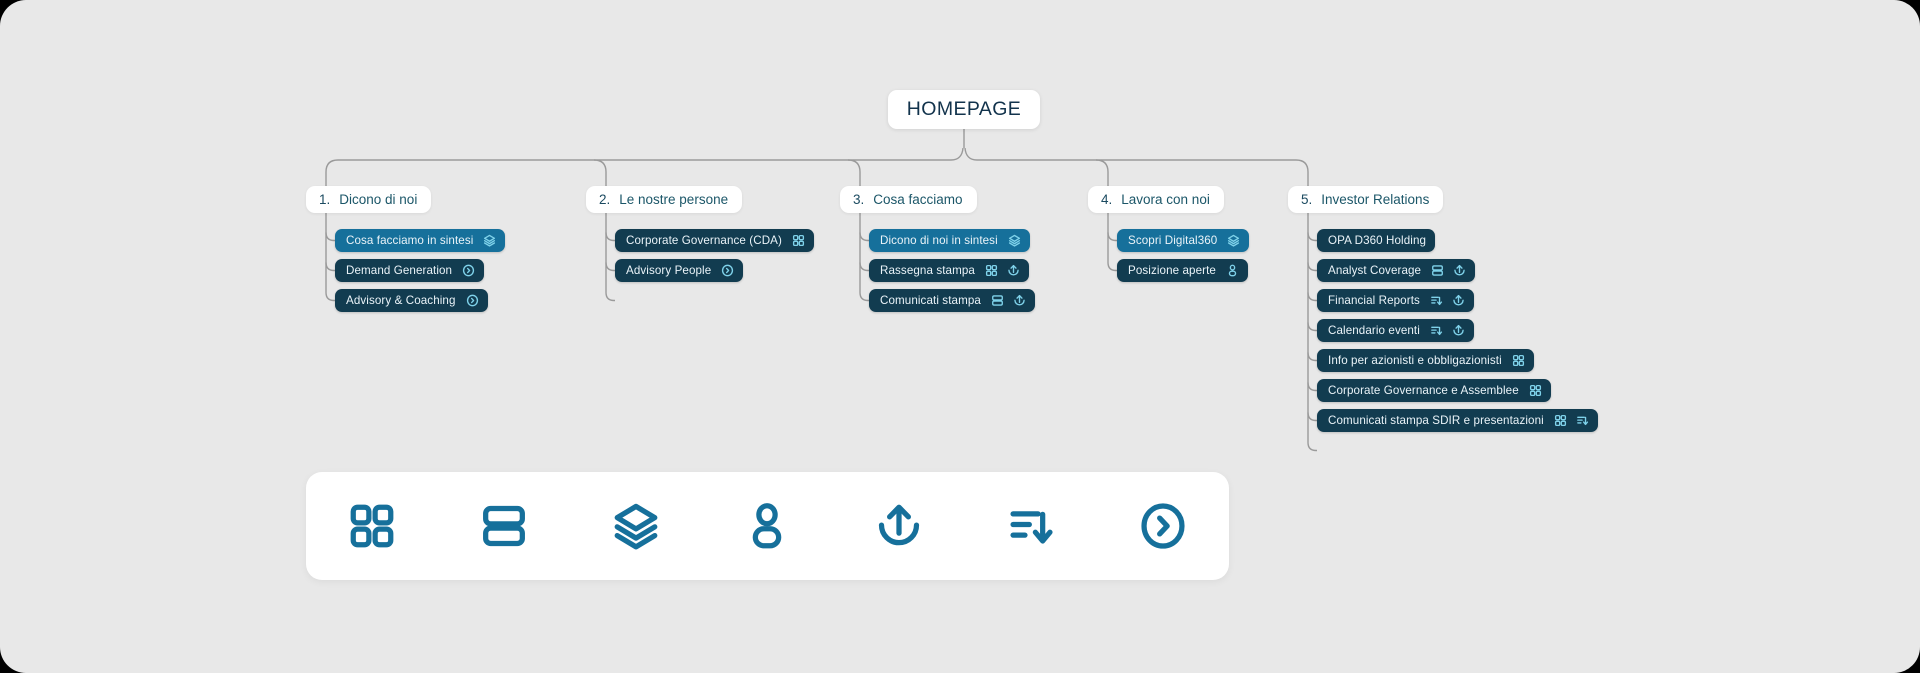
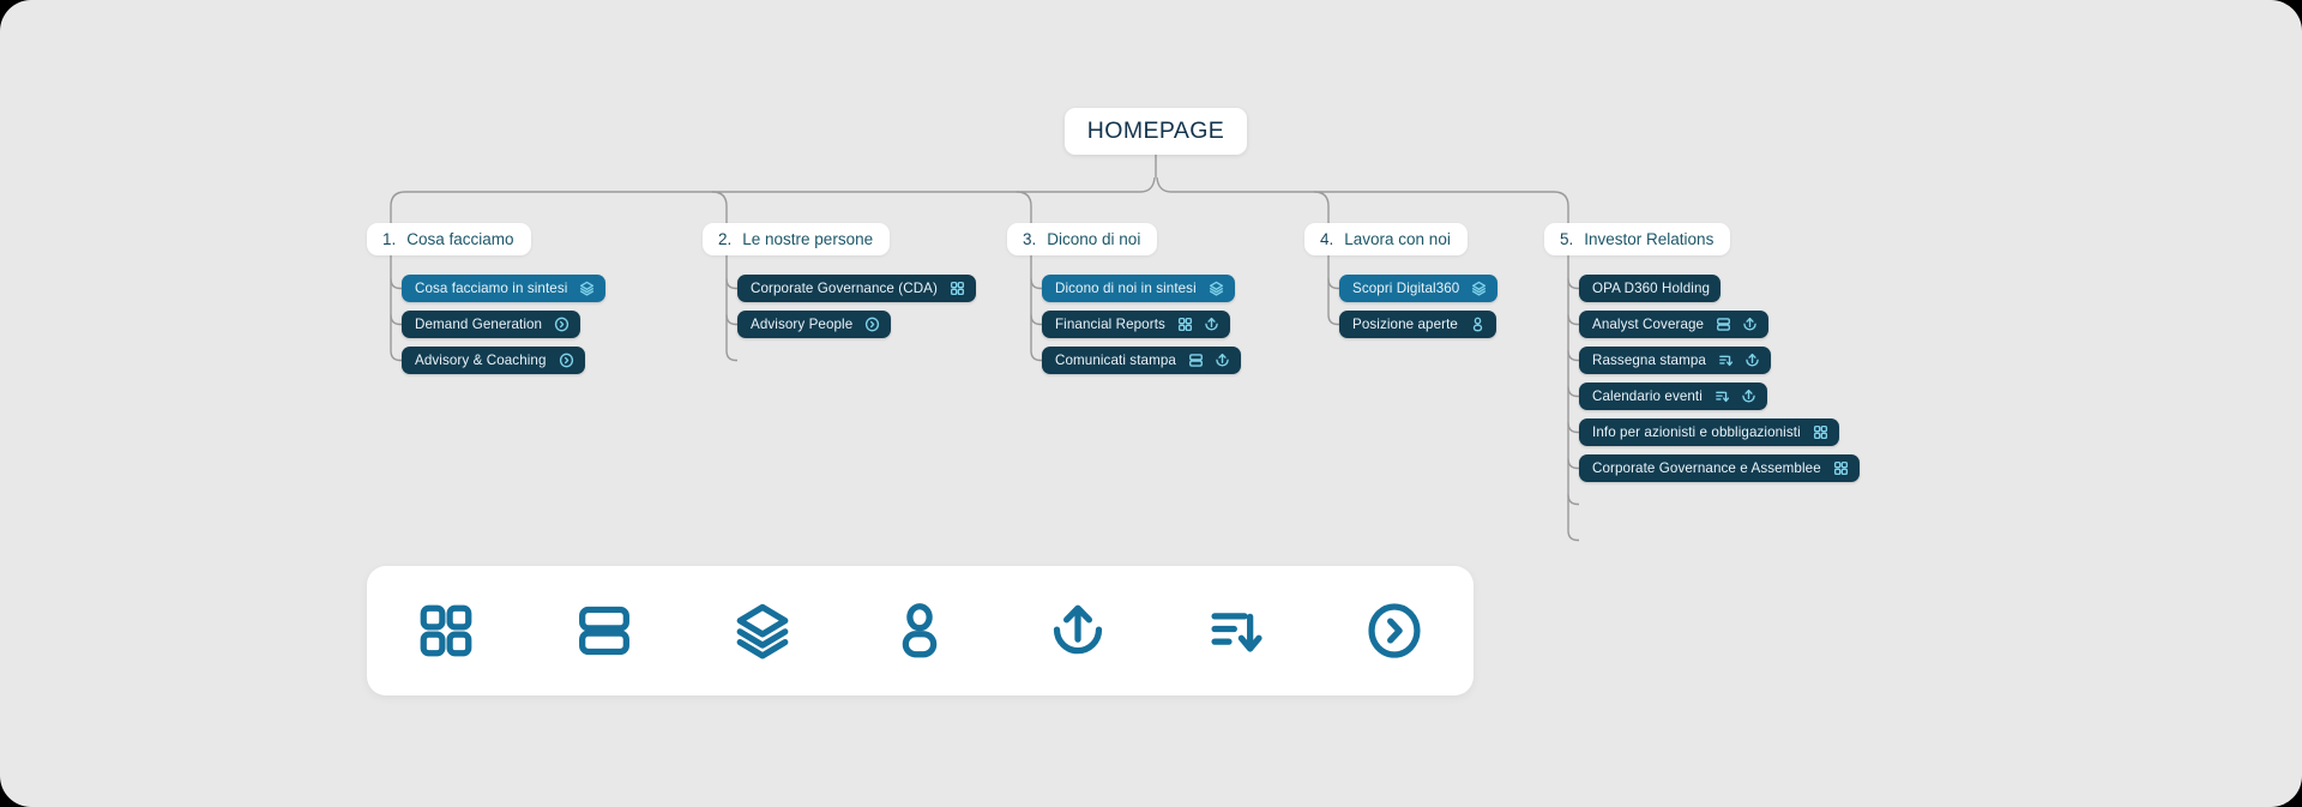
  HOMEPAGE
  1.
- Dicono di noi
+ Cosa facciamo
  Cosa facciamo in sintesi
  Demand Generation
  Advisory & Coaching
  2.
  Le nostre persone
  Corporate Governance (CDA)
  Advisory People
  3.
- Cosa facciamo
+ Dicono di noi
  Dicono di noi in sintesi
- Rassegna stampa
+ Financial Reports
  Comunicati stampa
  4.
  Lavora con noi
  Scopri Digital360
  Posizione aperte
  5.
  Investor Relations
  OPA D360 Holding
  Analyst Coverage
- Financial Reports
+ Rassegna stampa
  Calendario eventi
  Info per azionisti e obbligazionisti
  Corporate Governance e Assemblee
- Comunicati stampa SDIR e presentazioni
